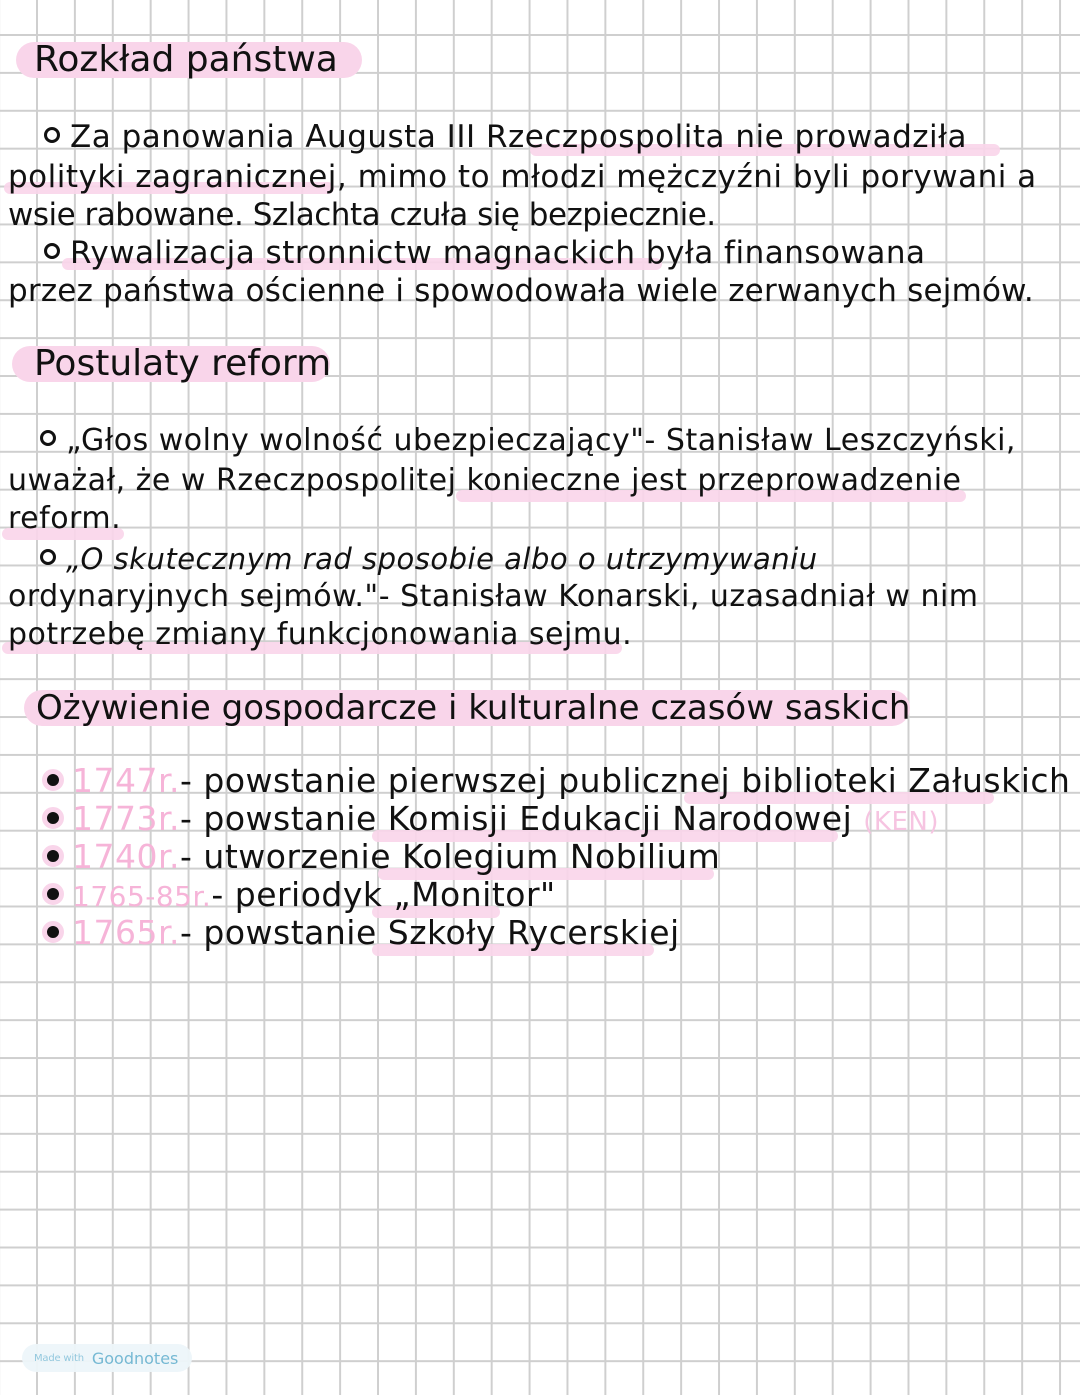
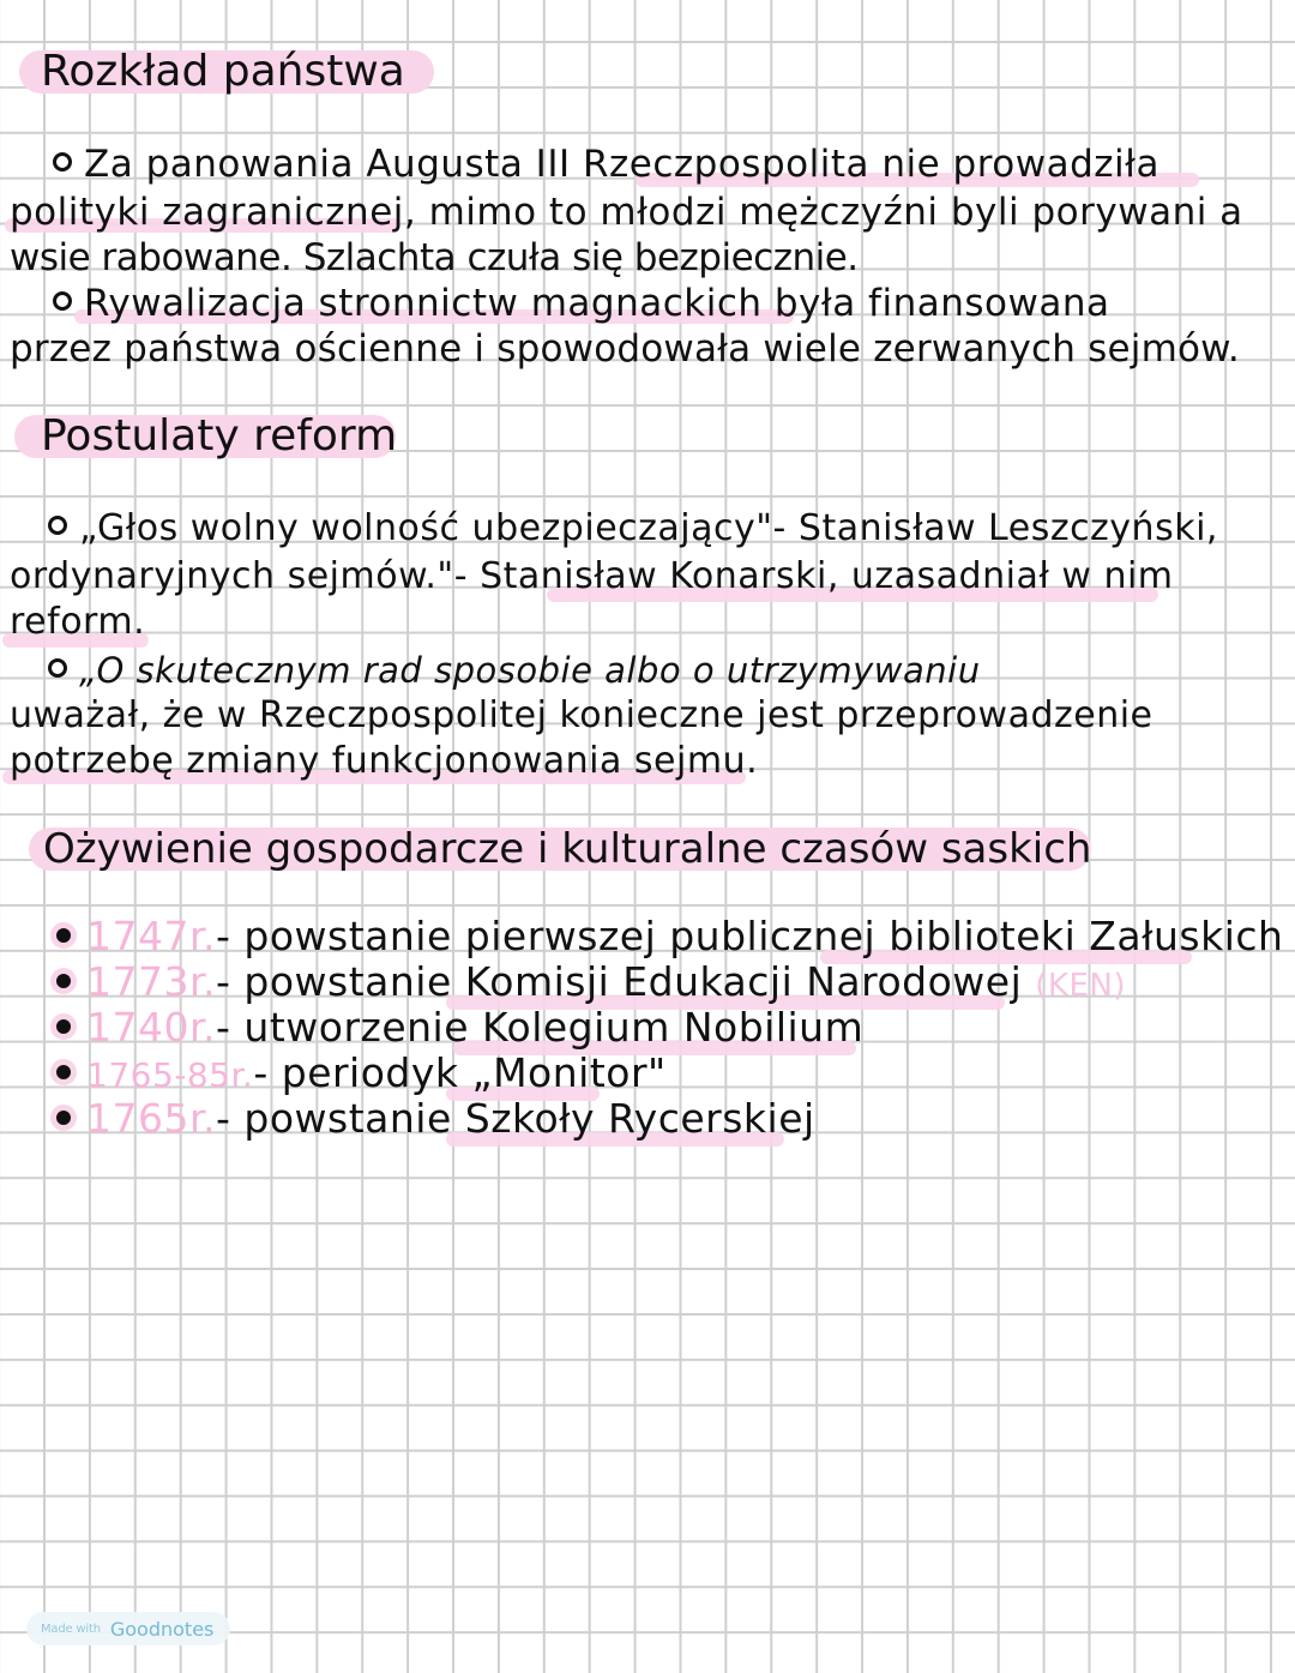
  Rozkład państwa
  Za panowania Augusta III Rzeczpospolita nie prowadziła
  polityki zagranicznej, mimo to młodzi mężczyźni byli porywani a
  wsie rabowane. Szlachta czuła się bezpiecznie.
  Rywalizacja stronnictw magnackich była finansowana
  przez państwa ościenne i spowodowała wiele zerwanych sejmów.
  Postulaty reform
  „Głos wolny wolność ubezpieczający"- Stanisław Leszczyński,
- uważał, że w Rzeczpospolitej konieczne jest przeprowadzenie
+ ordynaryjnych sejmów."- Stanisław Konarski, uzasadniał w nim
  reform.
  „O skutecznym rad sposobie albo o utrzymywaniu
- ordynaryjnych sejmów."- Stanisław Konarski, uzasadniał w nim
+ uważał, że w Rzeczpospolitej konieczne jest przeprowadzenie
  potrzebę zmiany funkcjonowania sejmu.
  Ożywienie gospodarcze i kulturalne czasów saskich
  1747r.- powstanie pierwszej publicznej biblioteki Załuskich
  1773r.- powstanie Komisji Edukacji Narodowej (KEN)
  1740r.- utworzenie Kolegium Nobilium
  1765-85r.- periodyk „Monitor"
  1765r.- powstanie Szkoły Rycerskiej
  Made with
  Goodnotes
